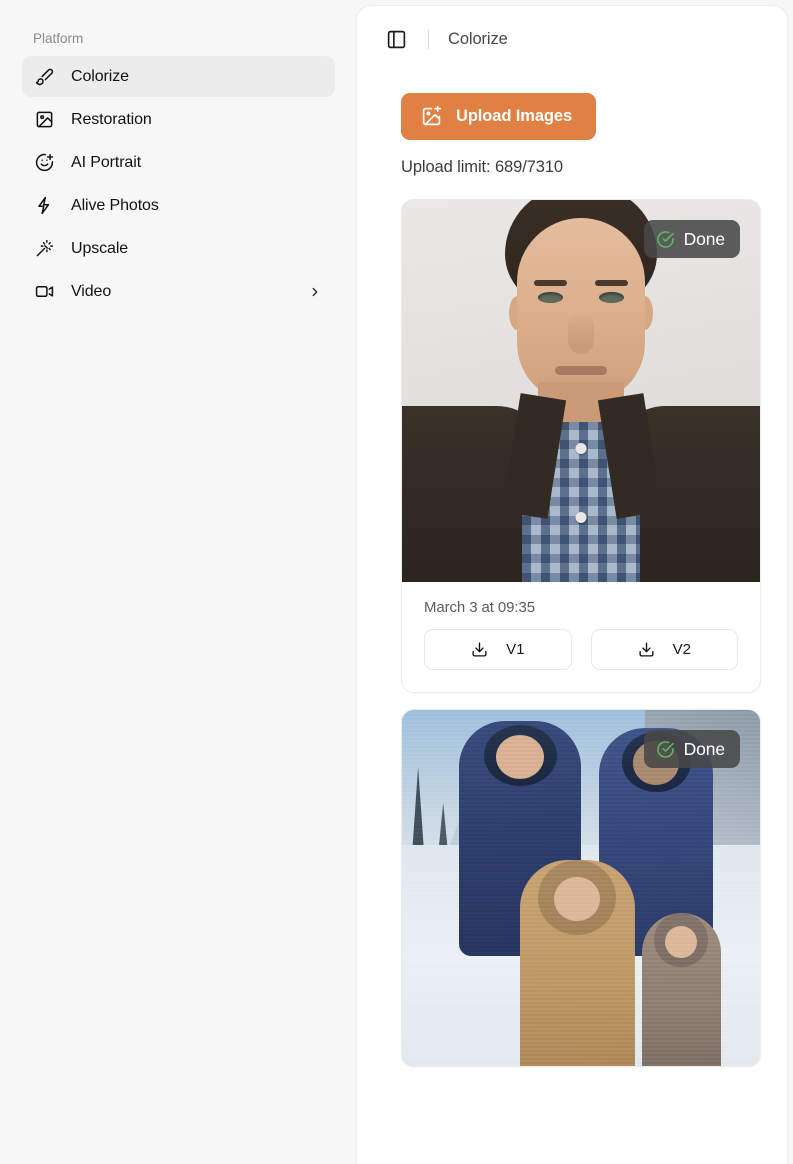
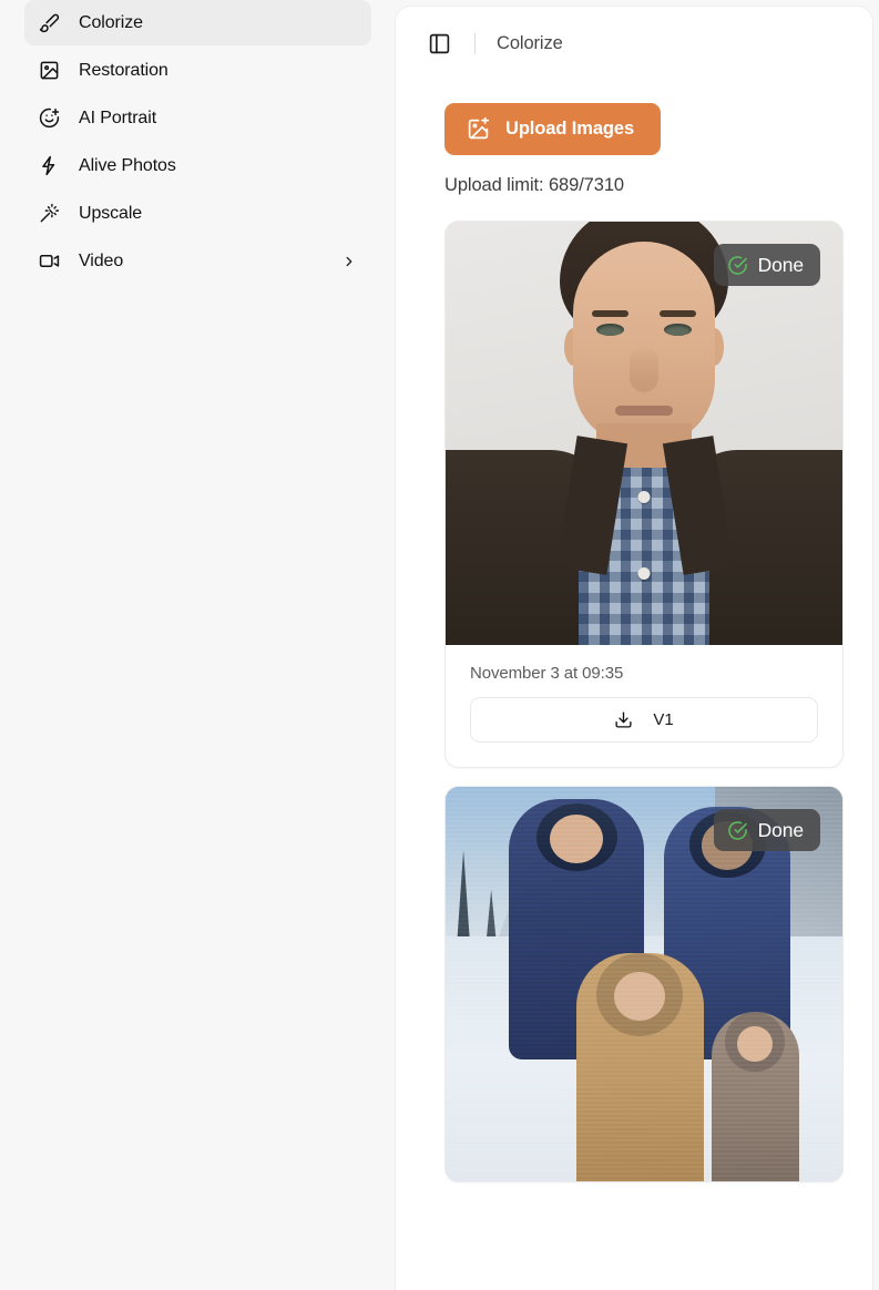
- Platform
  Colorize
  Restoration
  AI Portrait
  Alive Photos
  Upscale
  Video
  Colorize
  Upload Images
  Upload limit: 689/7310
  Done
- March 3 at 09:35
+ November 3 at 09:35
  V1
- V2
  Done
